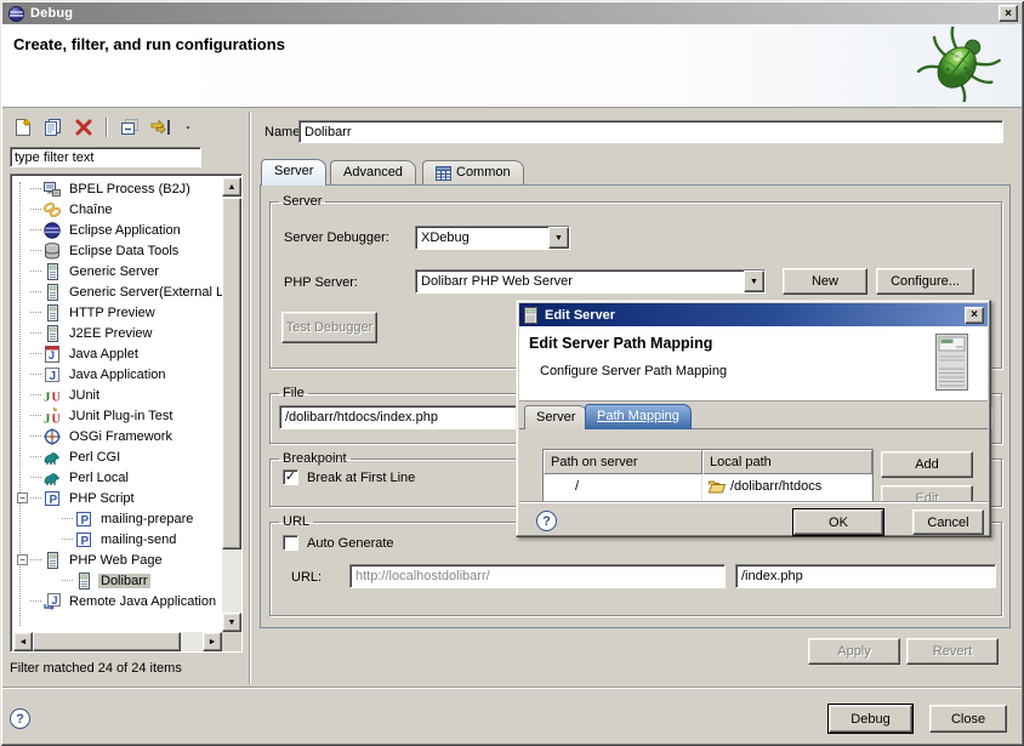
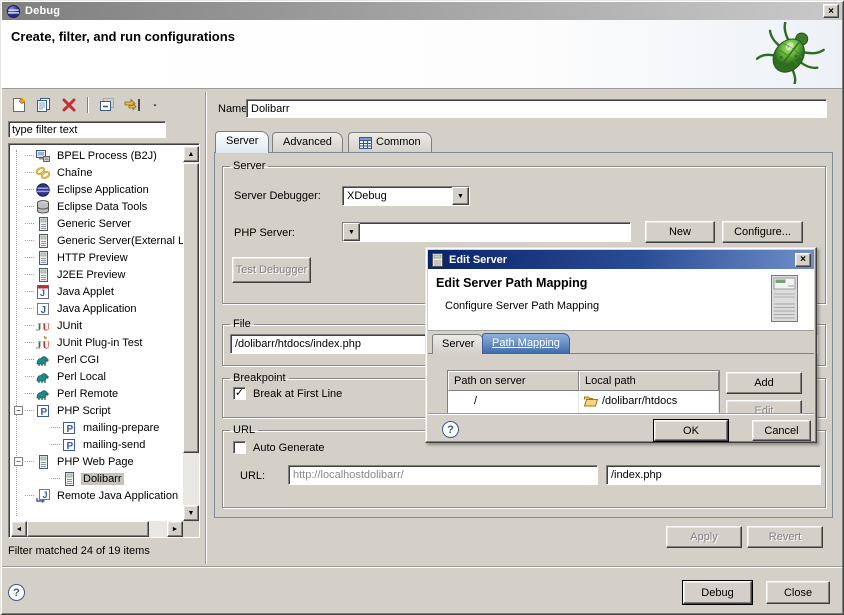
  Debug
  ×
  Create, filter, and run configurations
  type filter text
  BPEL Process (B2J)
  Chaîne
  Eclipse Application
  Eclipse Data Tools
  Generic Server
  Generic Server(External L
  HTTP Preview
  J2EE Preview
  J
  Java Applet
  J
  Java Application
  J
  U
  JUnit
  J
  U
  JUnit Plug-in Test
- OSGi Framework
  Perl CGI
  Perl Local
+ Perl Remote
  −
  P
  PHP Script
  P
  mailing-prepare
  P
  mailing-send
  −
  PHP Web Page
  Dolibarr
  J
  Remote Java Application
- Filter matched 24 of 24 items
+ Filter matched 24 of 19 items
  Name
  Dolibarr
  Server
  Advanced
  Common
  Server
  Server Debugger:
  XDebug
  PHP Server:
- Dolibarr PHP Web Server
  New
  Configure...
  Test Debugger
  File
  /dolibarr/htdocs/index.php
  Breakpoint
  ✓
  Break at First Line
  URL
  Auto Generate
  URL:
  http://localhostdolibarr/
  /index.php
  Apply
  Revert
  ?
  Debug
  Close
  Edit Server
  ×
  Edit Server Path Mapping
  Configure Server Path Mapping
  Server
  Path Mapping
  Path on server
  Local path
  /
  /dolibarr/htdocs
  Add
  Edit
  ?
  OK
  Cancel
